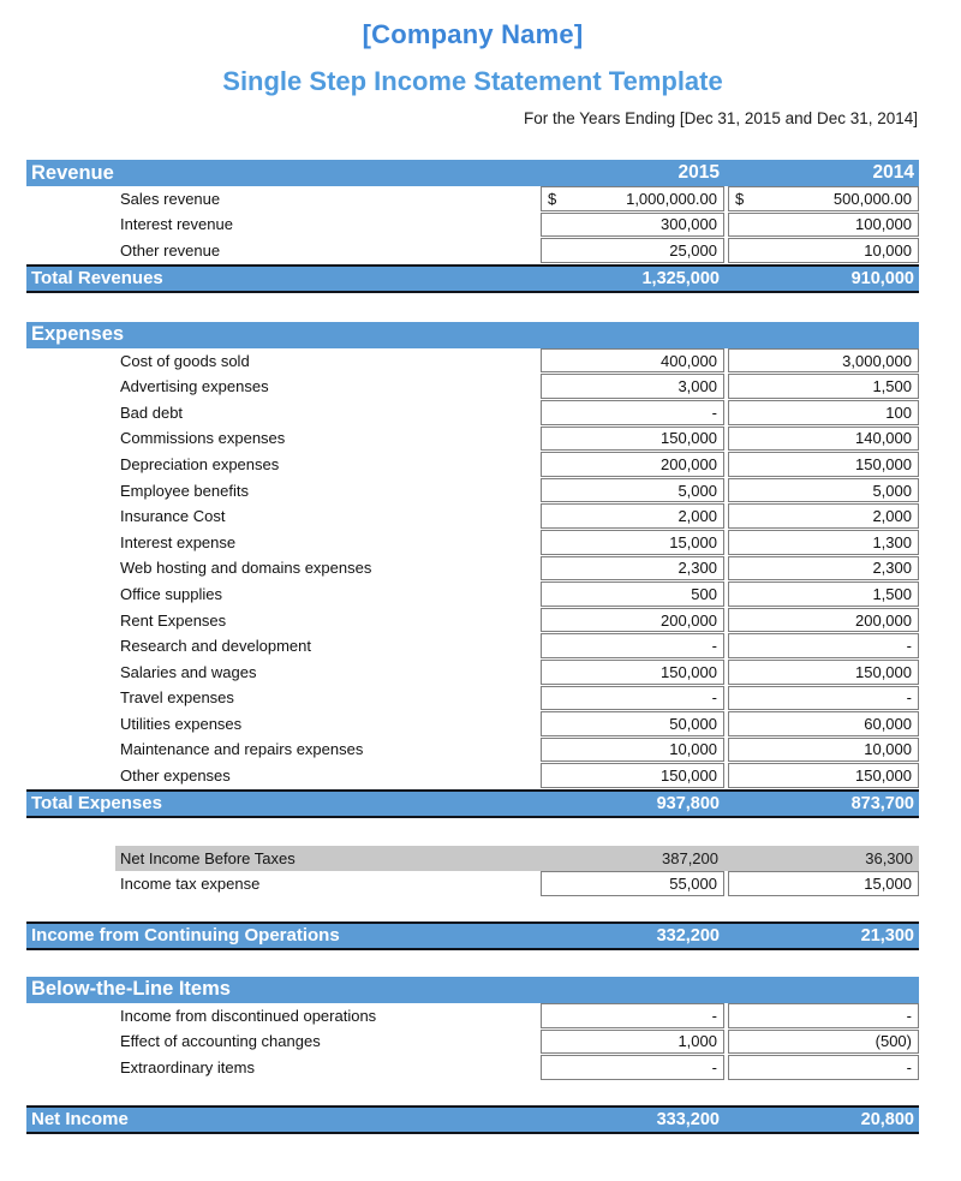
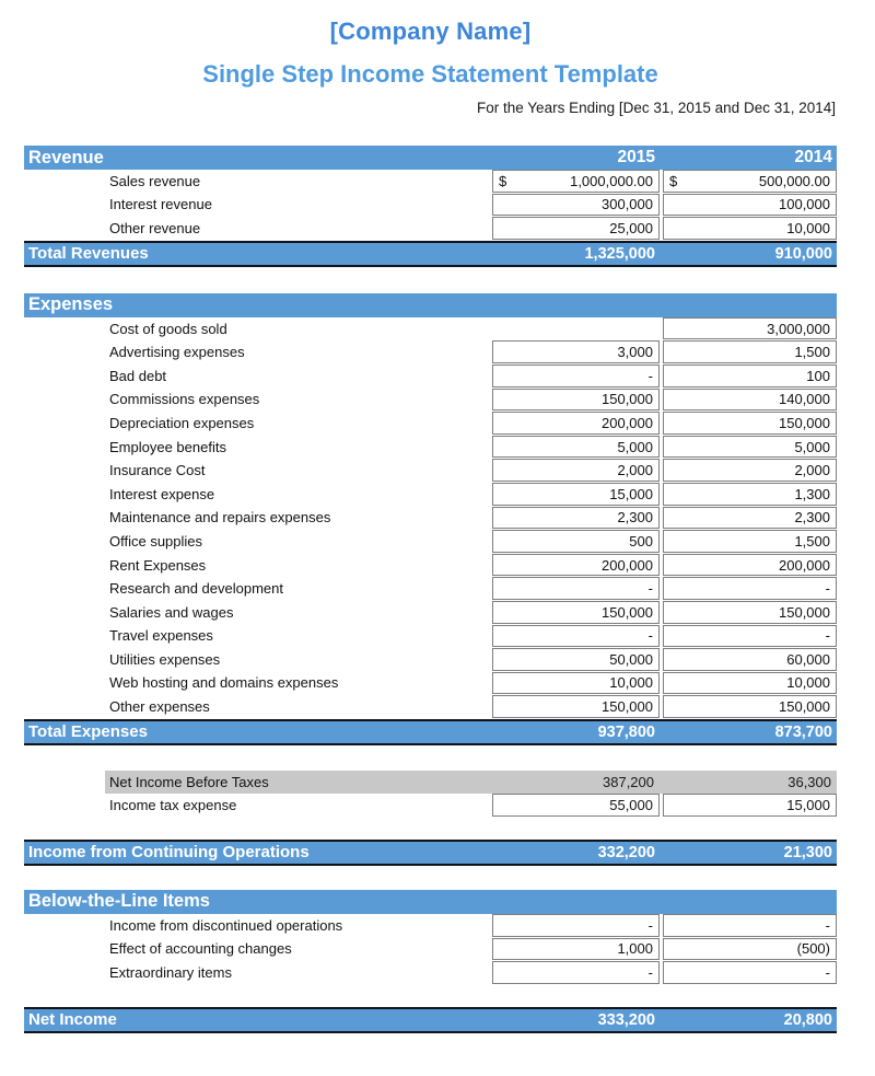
  [Company Name]
  Single Step Income Statement Template
  For the Years Ending [Dec 31, 2015 and Dec 31, 2014]
  Revenue
  2015
  2014
  Sales revenue
  $
  1,000,000.00
  $
  500,000.00
  Interest revenue
  300,000
  100,000
  Other revenue
  25,000
  10,000
  Total Revenues
  1,325,000
  910,000
  Expenses
  Cost of goods sold
- 400,000
  3,000,000
  Advertising expenses
  3,000
  1,500
  Bad debt
  -
  100
  Commissions expenses
  150,000
  140,000
  Depreciation expenses
  200,000
  150,000
  Employee benefits
  5,000
  5,000
  Insurance Cost
  2,000
  2,000
  Interest expense
  15,000
  1,300
- Web hosting and domains expenses
+ Maintenance and repairs expenses
  2,300
  2,300
  Office supplies
  500
  1,500
  Rent Expenses
  200,000
  200,000
  Research and development
  -
  -
  Salaries and wages
  150,000
  150,000
  Travel expenses
  -
  -
  Utilities expenses
  50,000
  60,000
- Maintenance and repairs expenses
+ Web hosting and domains expenses
  10,000
  10,000
  Other expenses
  150,000
  150,000
  Total Expenses
  937,800
  873,700
  Net Income Before Taxes
  387,200
  36,300
  Income tax expense
  55,000
  15,000
  Income from Continuing Operations
  332,200
  21,300
  Below-the-Line Items
  Income from discontinued operations
  -
  -
  Effect of accounting changes
  1,000
  (500)
  Extraordinary items
  -
  -
  Net Income
  333,200
  20,800
